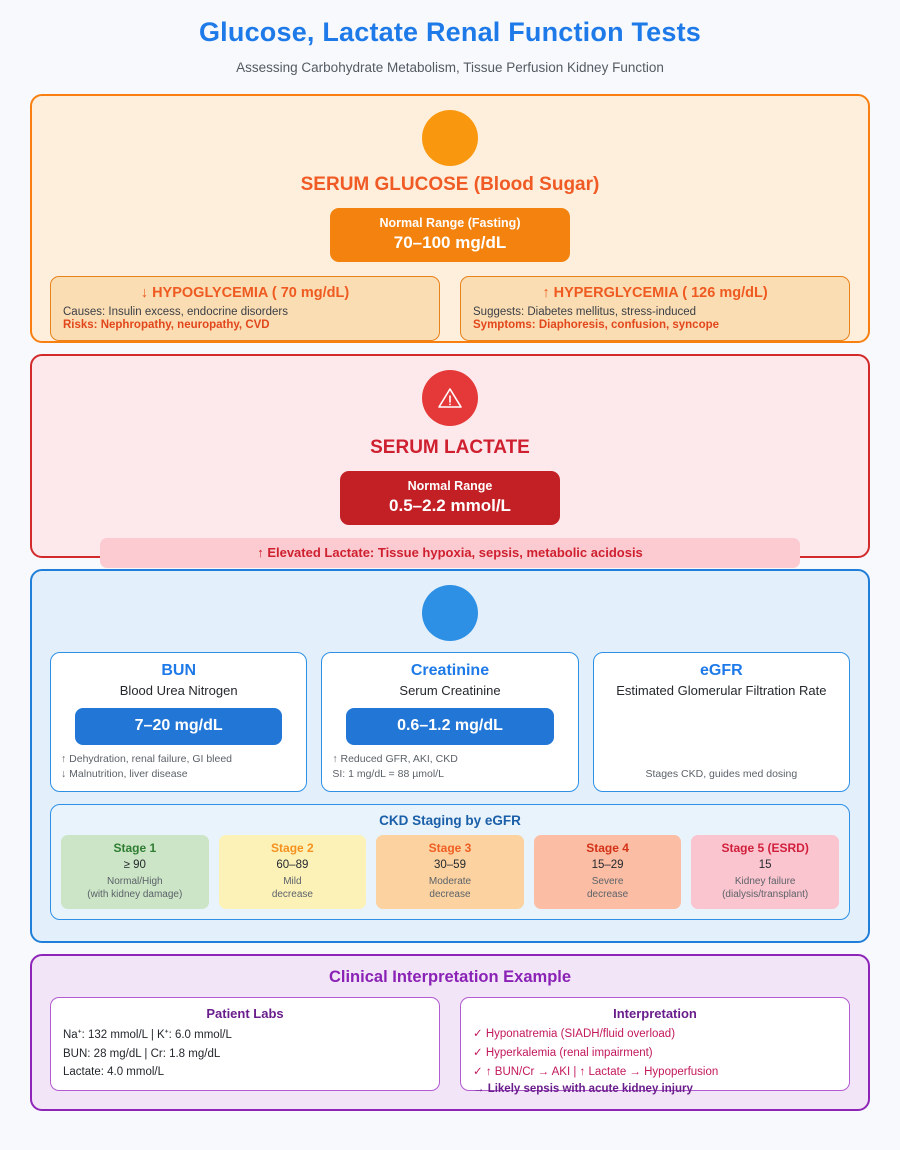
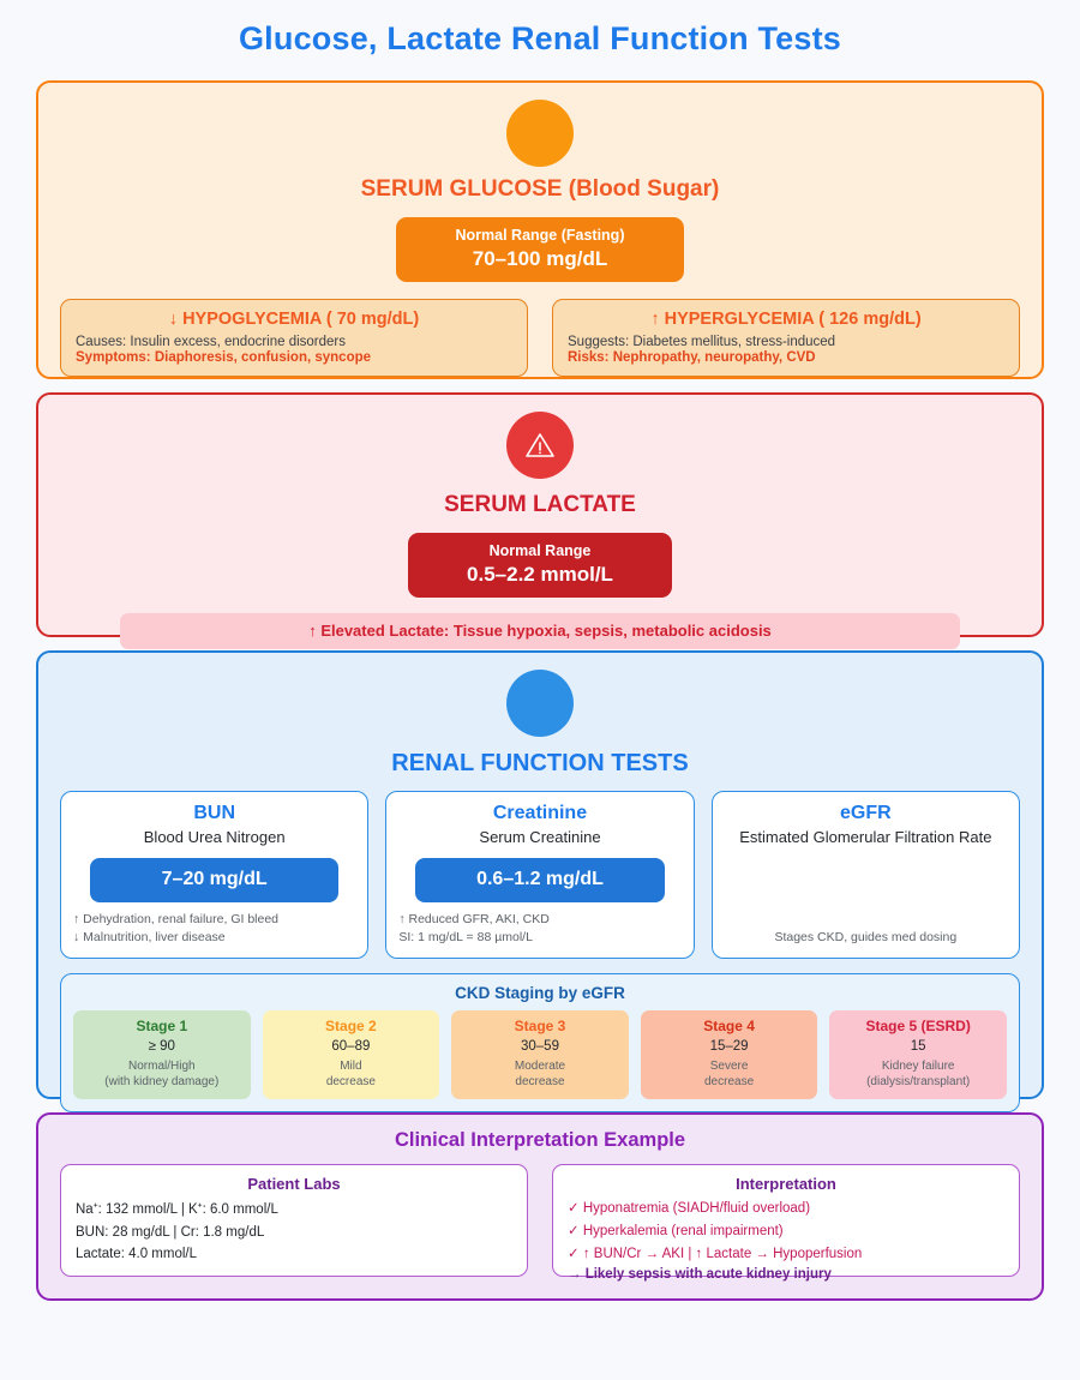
  Glucose, Lactate Renal Function Tests
- Assessing Carbohydrate Metabolism, Tissue Perfusion Kidney Function
  SERUM GLUCOSE (Blood Sugar)
  Normal Range (Fasting)
  70–100 mg/dL
  ↓ HYPOGLYCEMIA ( 70 mg/dL)
  Causes: Insulin excess, endocrine disorders
- Risks: Nephropathy, neuropathy, CVD
+ Symptoms: Diaphoresis, confusion, syncope
  ↑ HYPERGLYCEMIA ( 126 mg/dL)
  Suggests: Diabetes mellitus, stress-induced
- Symptoms: Diaphoresis, confusion, syncope
+ Risks: Nephropathy, neuropathy, CVD
  SERUM LACTATE
  Normal Range
  0.5–2.2 mmol/L
  ↑ Elevated Lactate: Tissue hypoxia, sepsis, metabolic acidosis
+ RENAL FUNCTION TESTS
  BUN
  Blood Urea Nitrogen
  7–20 mg/dL
  ↑ Dehydration, renal failure, GI bleed
  ↓ Malnutrition, liver disease
  Creatinine
  Serum Creatinine
  0.6–1.2 mg/dL
  ↑ Reduced GFR, AKI, CKD
  SI: 1 mg/dL = 88 µmol/L
  eGFR
  Estimated Glomerular Filtration Rate
  Stages CKD, guides med dosing
  CKD Staging by eGFR
  Stage 1
  ≥ 90
  Normal/High
  (with kidney damage)
  Stage 2
  60–89
  Mild
  decrease
  Stage 3
  30–59
  Moderate
  decrease
  Stage 4
  15–29
  Severe
  decrease
  Stage 5 (ESRD)
  15
  Kidney failure
  (dialysis/transplant)
  Clinical Interpretation Example
  Patient Labs
  Na⁺: 132 mmol/L | K⁺: 6.0 mmol/L
  BUN: 28 mg/dL | Cr: 1.8 mg/dL
  Lactate: 4.0 mmol/L
  Interpretation
  ✓ Hyponatremia (SIADH/fluid overload)
  ✓ Hyperkalemia (renal impairment)
  ✓ ↑ BUN/Cr → AKI | ↑ Lactate → Hypoperfusion
  → Likely sepsis with acute kidney injury
